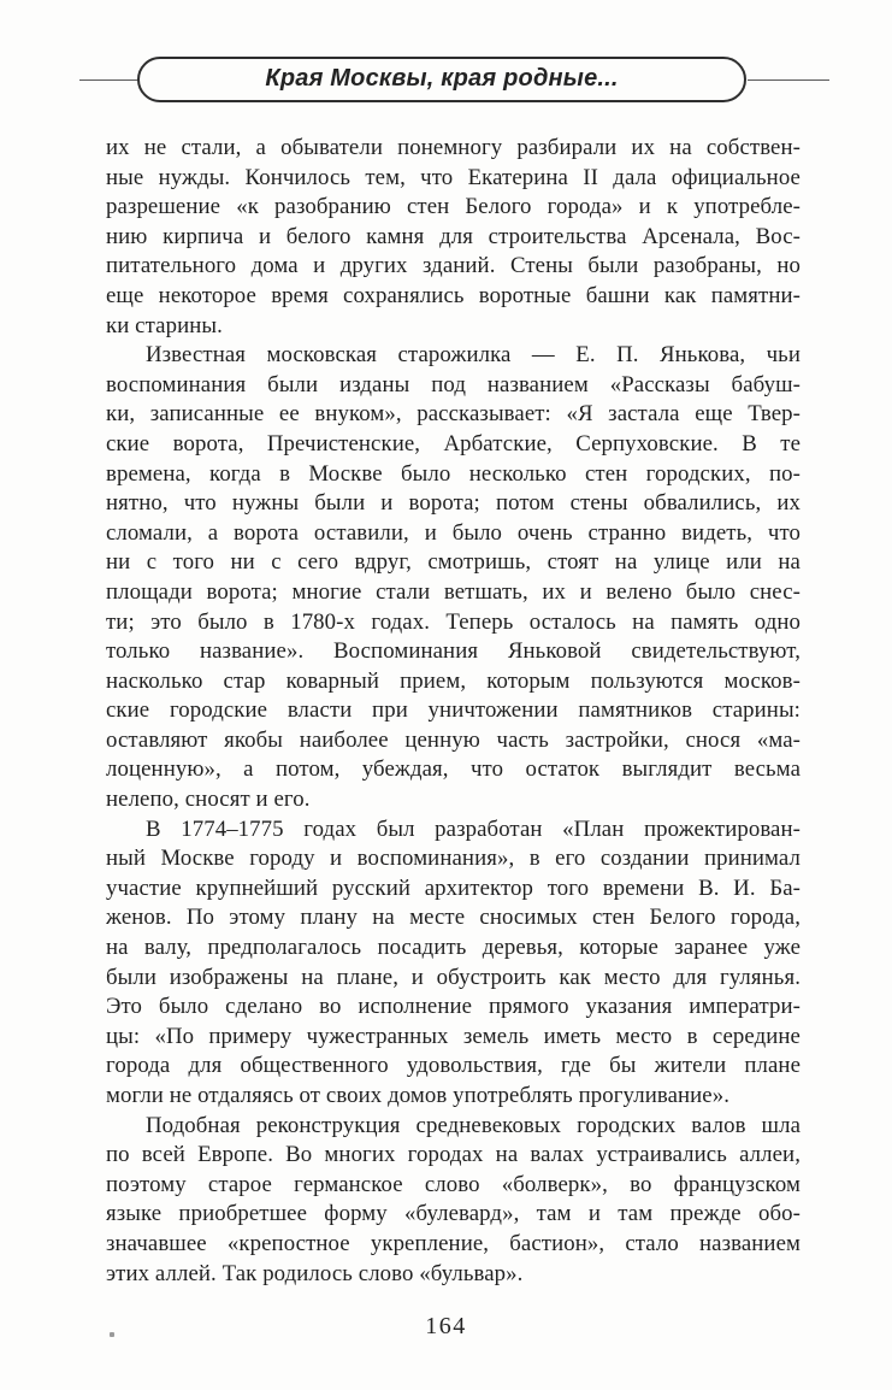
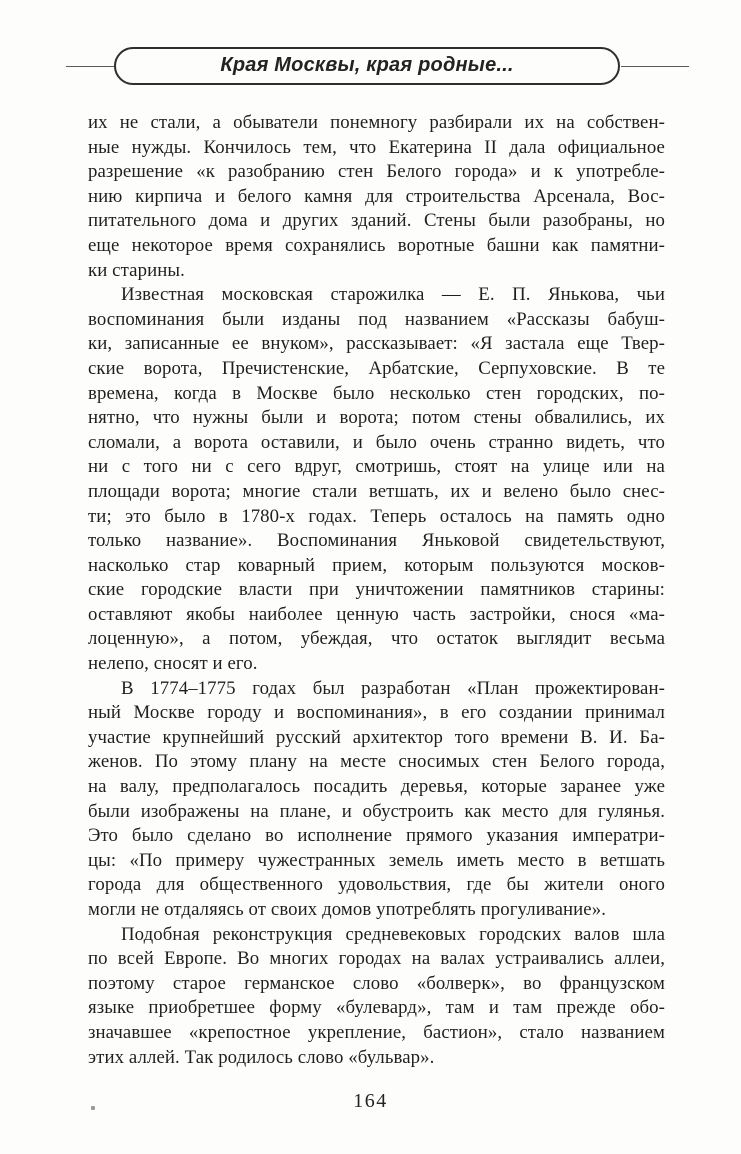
  Края Москвы, края родные...
  их не стали, а обыватели понемногу разбирали их на собствен-
  ные нужды. Кончилось тем, что Екатерина II дала официальное
  разрешение «к разобранию стен Белого города» и к употребле-
  нию кирпича и белого камня для строительства Арсенала, Вос-
  питательного дома и других зданий. Стены были разобраны, но
  еще некоторое время сохранялись воротные башни как памятни-
  ки старины.
  Известная московская старожилка — Е. П. Янькова, чьи
  воспоминания были изданы под названием «Рассказы бабуш-
  ки, записанные ее внуком», рассказывает: «Я застала еще Твер-
  ские ворота, Пречистенские, Арбатские, Серпуховские. В те
  времена, когда в Москве было несколько стен городских, по-
  нятно, что нужны были и ворота; потом стены обвалились, их
  сломали, а ворота оставили, и было очень странно видеть, что
  ни с того ни с сего вдруг, смотришь, стоят на улице или на
  площади ворота; многие стали ветшать, их и велено было снес-
  ти; это было в 1780-х годах. Теперь осталось на память одно
  только название». Воспоминания Яньковой свидетельствуют,
  насколько стар коварный прием, которым пользуются москов-
  ские городские власти при уничтожении памятников старины:
  оставляют якобы наиболее ценную часть застройки, снося «ма-
  лоценную», а потом, убеждая, что остаток выглядит весьма
  нелепо, сносят и его.
  В 1774–1775 годах был разработан «План прожектирован-
  ный Москве городу и воспоминания», в его создании принимал
  участие крупнейший русский архитектор того времени В. И. Ба-
  женов. По этому плану на месте сносимых стен Белого города,
  на валу, предполагалось посадить деревья, которые заранее уже
  были изображены на плане, и обустроить как место для гулянья.
  Это было сделано во исполнение прямого указания императри-
- цы: «По примеру чужестранных земель иметь место в середине
+ цы: «По примеру чужестранных земель иметь место в ветшать
- города для общественного удовольствия, где бы жители плане
+ города для общественного удовольствия, где бы жители оного
  могли не отдаляясь от своих домов употреблять прогуливание».
  Подобная реконструкция средневековых городских валов шла
  по всей Европе. Во многих городах на валах устраивались аллеи,
  поэтому старое германское слово «болверк», во французском
  языке приобретшее форму «булевард», там и там прежде обо-
  значавшее «крепостное укрепление, бастион», стало названием
  этих аллей. Так родилось слово «бульвар».
  164
